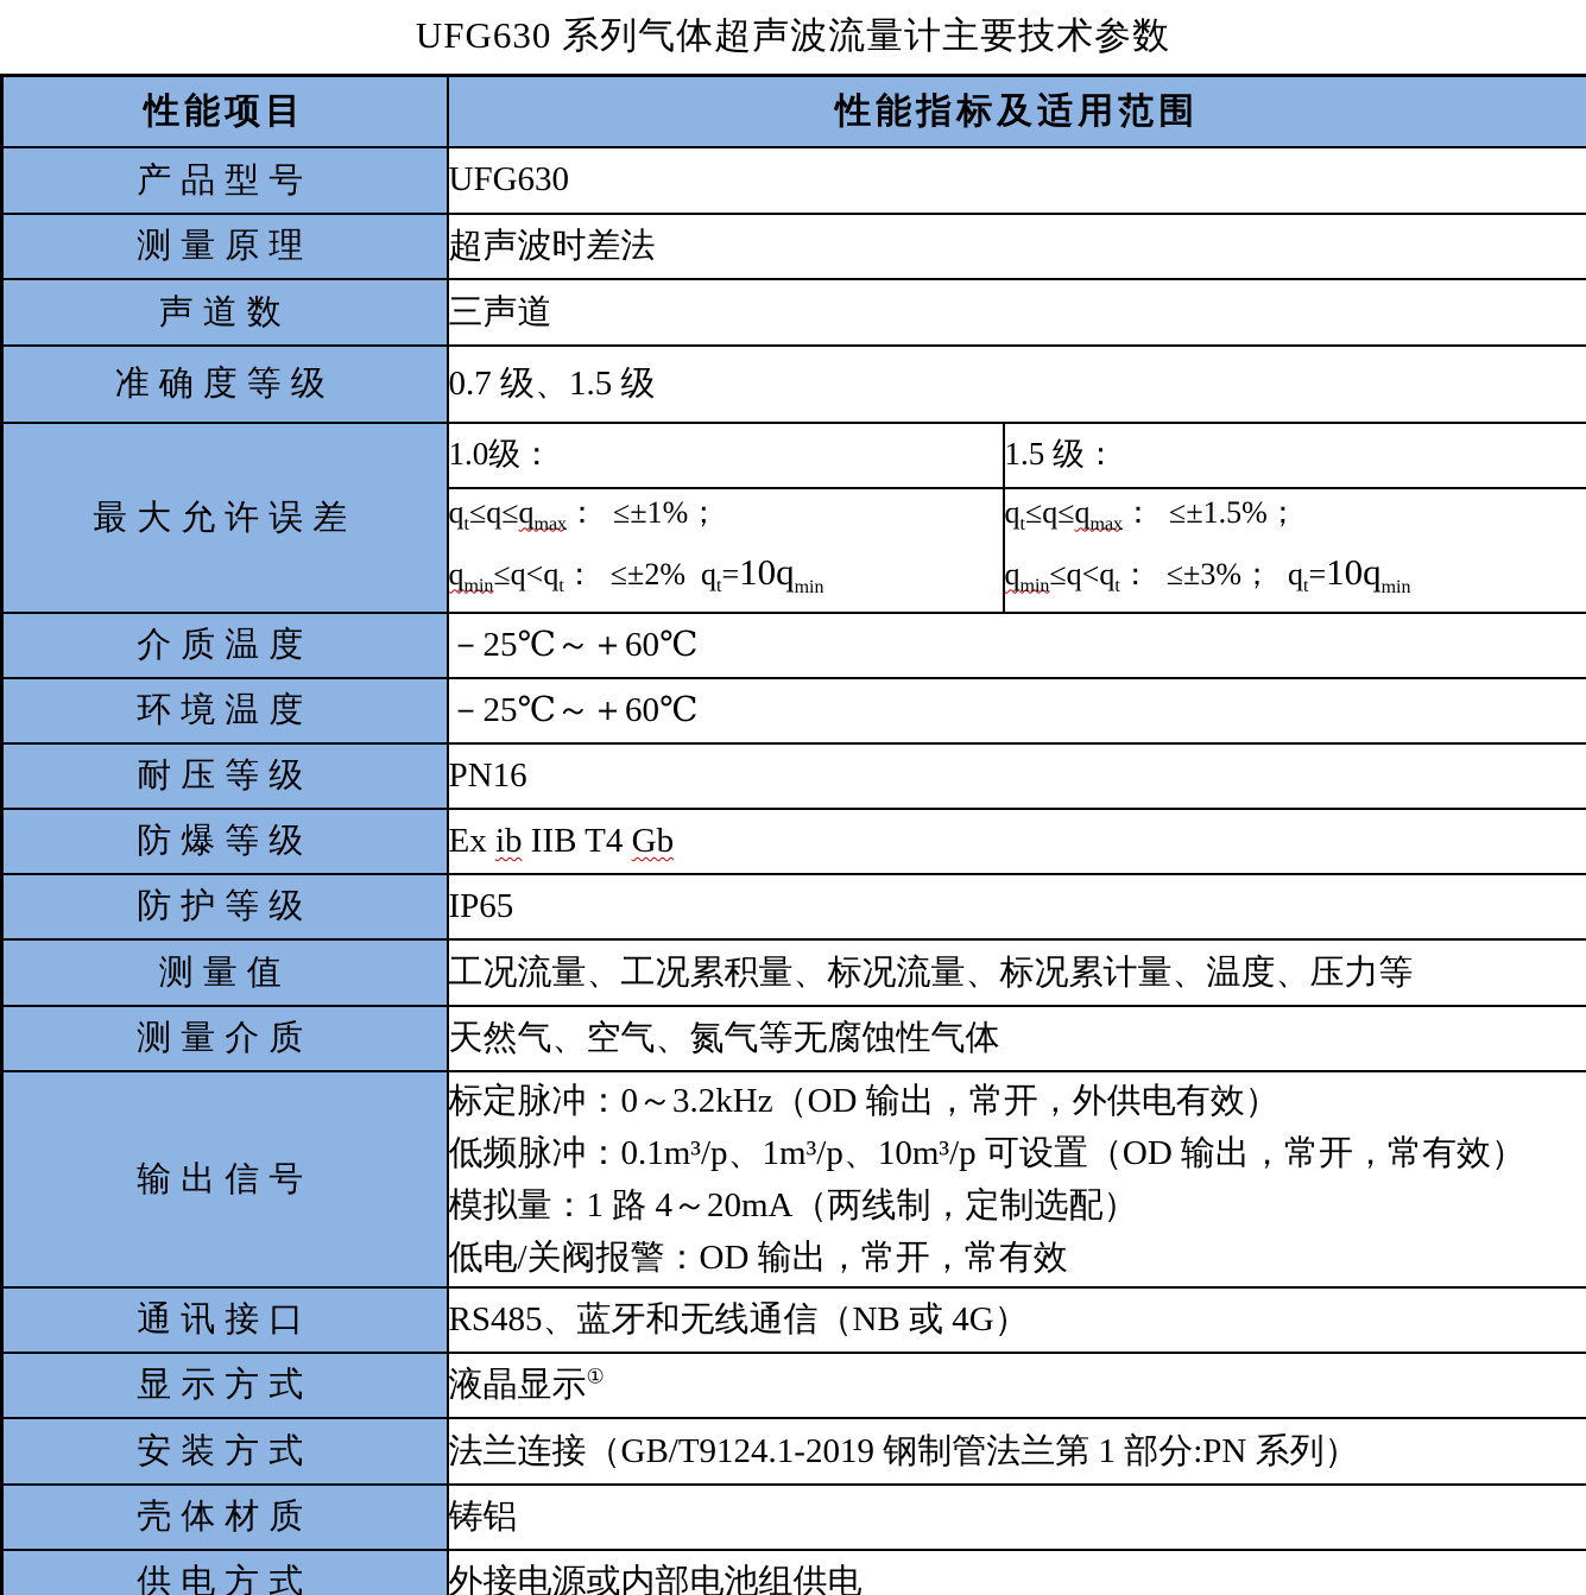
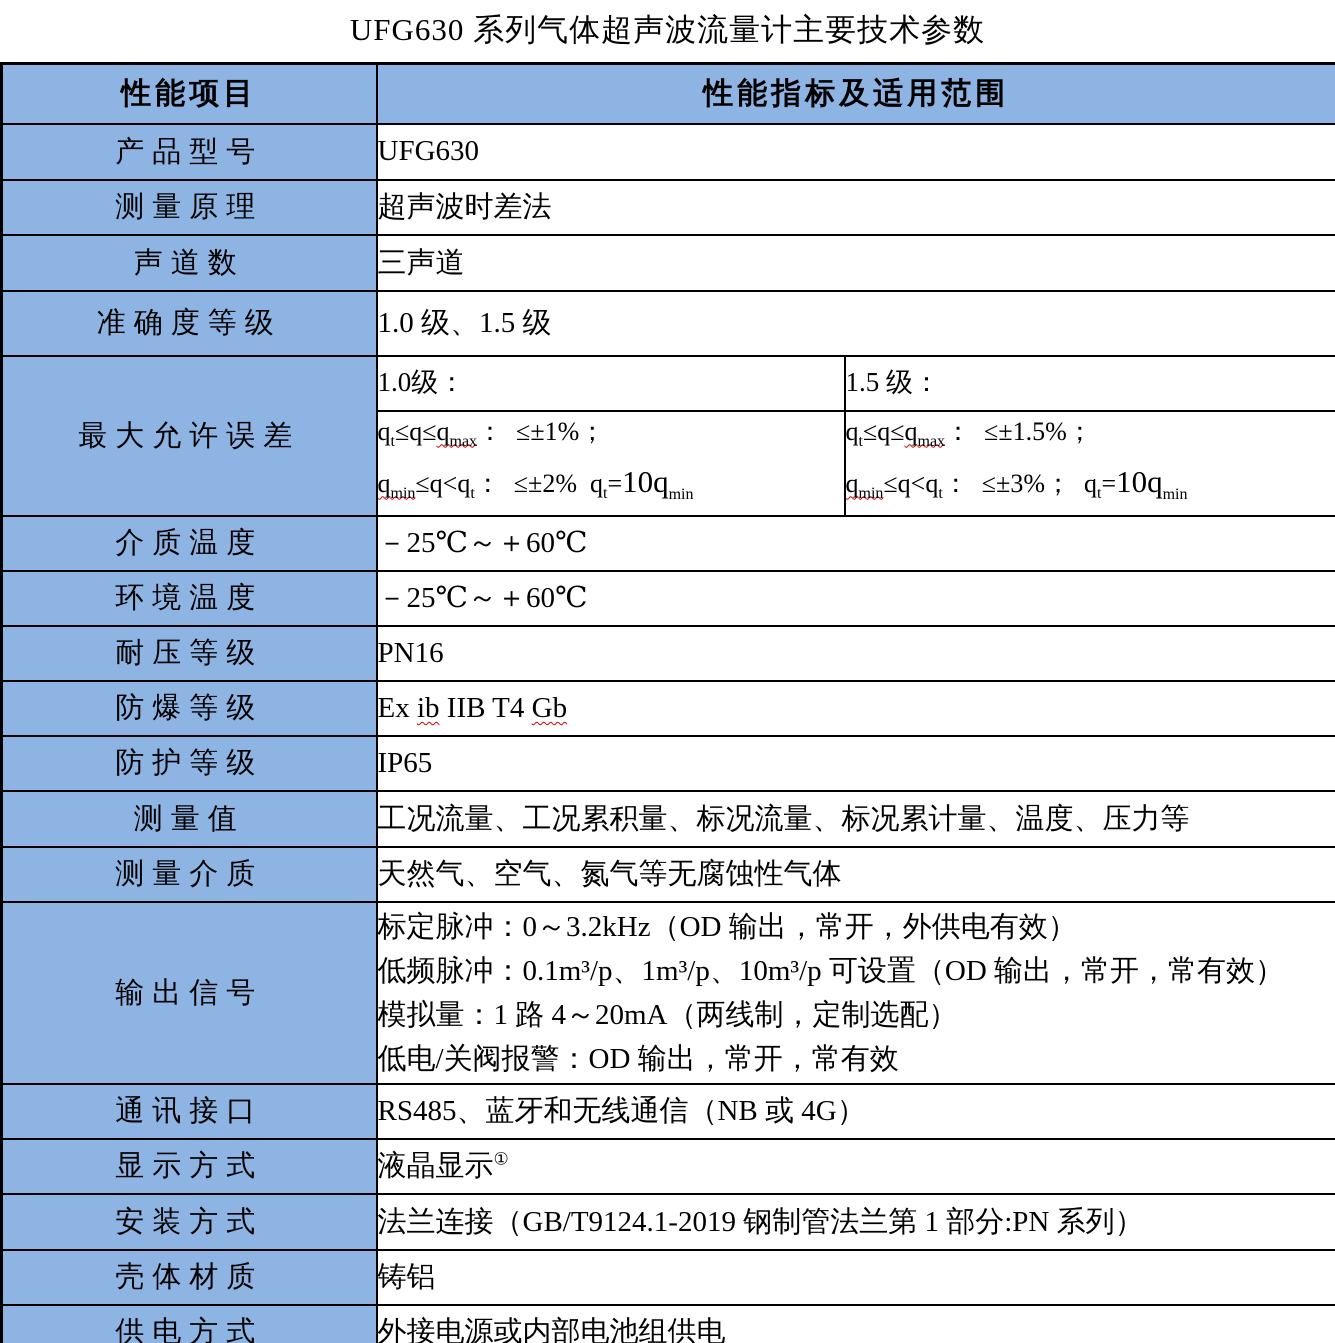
  UFG630 系列气体超声波流量计主要技术参数
  性能项目	性能指标及适用范围
  产品型号	UFG630
  测量原理	超声波时差法
  声道数	三声道
- 准确度等级	0.7 级、1.5 级
+ 准确度等级	1.0 级、1.5 级
  最大允许误差	1.0级：	1.5 级：
  qt≤q≤qmax： ≤±1%； qmin≤q<qt： ≤±2% qt=10qmin	qt≤q≤qmax： ≤±1.5%； qmin≤q<qt： ≤±3%； qt=10qmin
  介质温度	－25℃～＋60℃
  环境温度	－25℃～＋60℃
  耐压等级	PN16
  防爆等级	Ex ib IIB T4 Gb
  防护等级	IP65
  测量值	工况流量、工况累积量、标况流量、标况累计量、温度、压力等
  测量介质	天然气、空气、氮气等无腐蚀性气体
  输出信号	标定脉冲：0～3.2kHz（OD 输出，常开，外供电有效） 低频脉冲：0.1m³/p、1m³/p、10m³/p 可设置（OD 输出，常开，常有效） 模拟量：1 路 4～20mA（两线制，定制选配） 低电/关阀报警：OD 输出，常开，常有效
  通讯接口	RS485、蓝牙和无线通信（NB 或 4G）
  显示方式	液晶显示①
  安装方式	法兰连接（GB/T9124.1-2019 钢制管法兰第 1 部分:PN 系列）
  壳体材质	铸铝
  供电方式	外接电源或内部电池组供电
